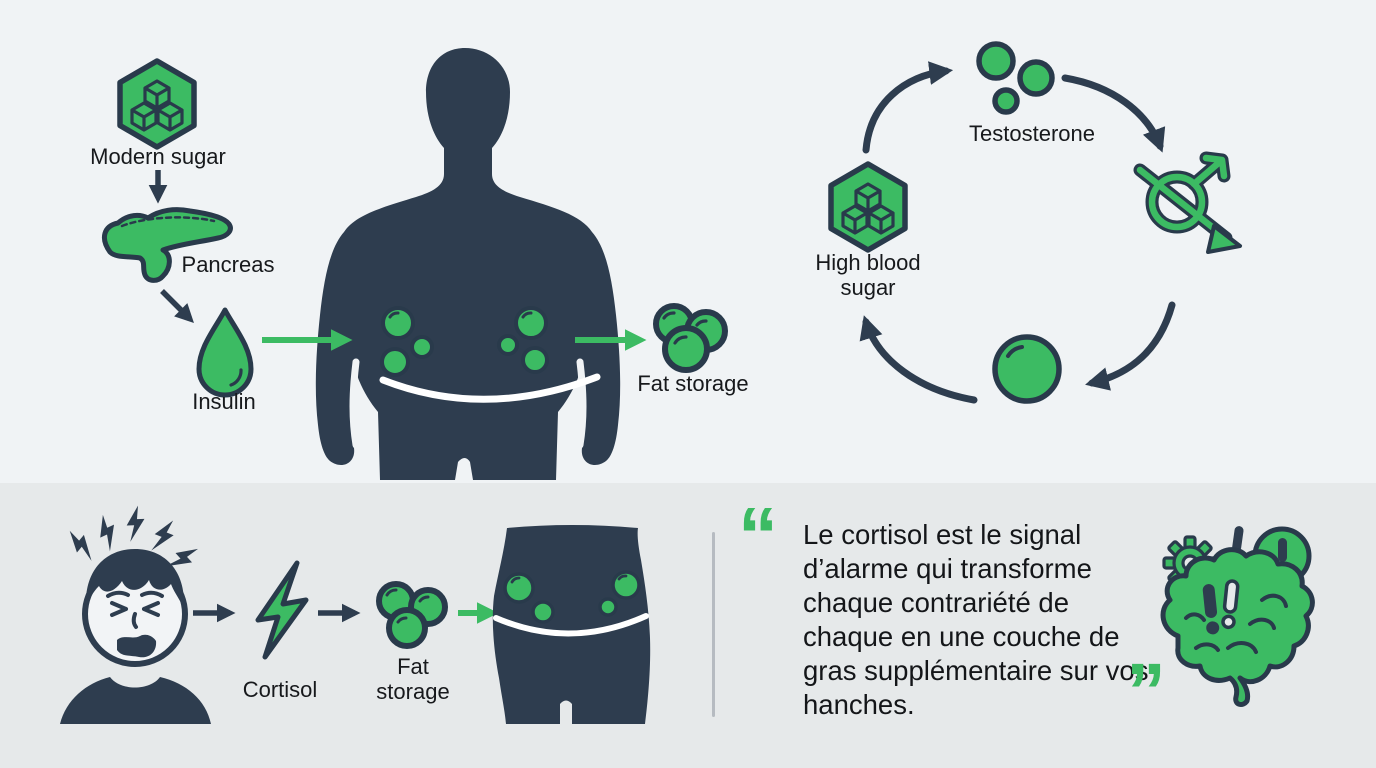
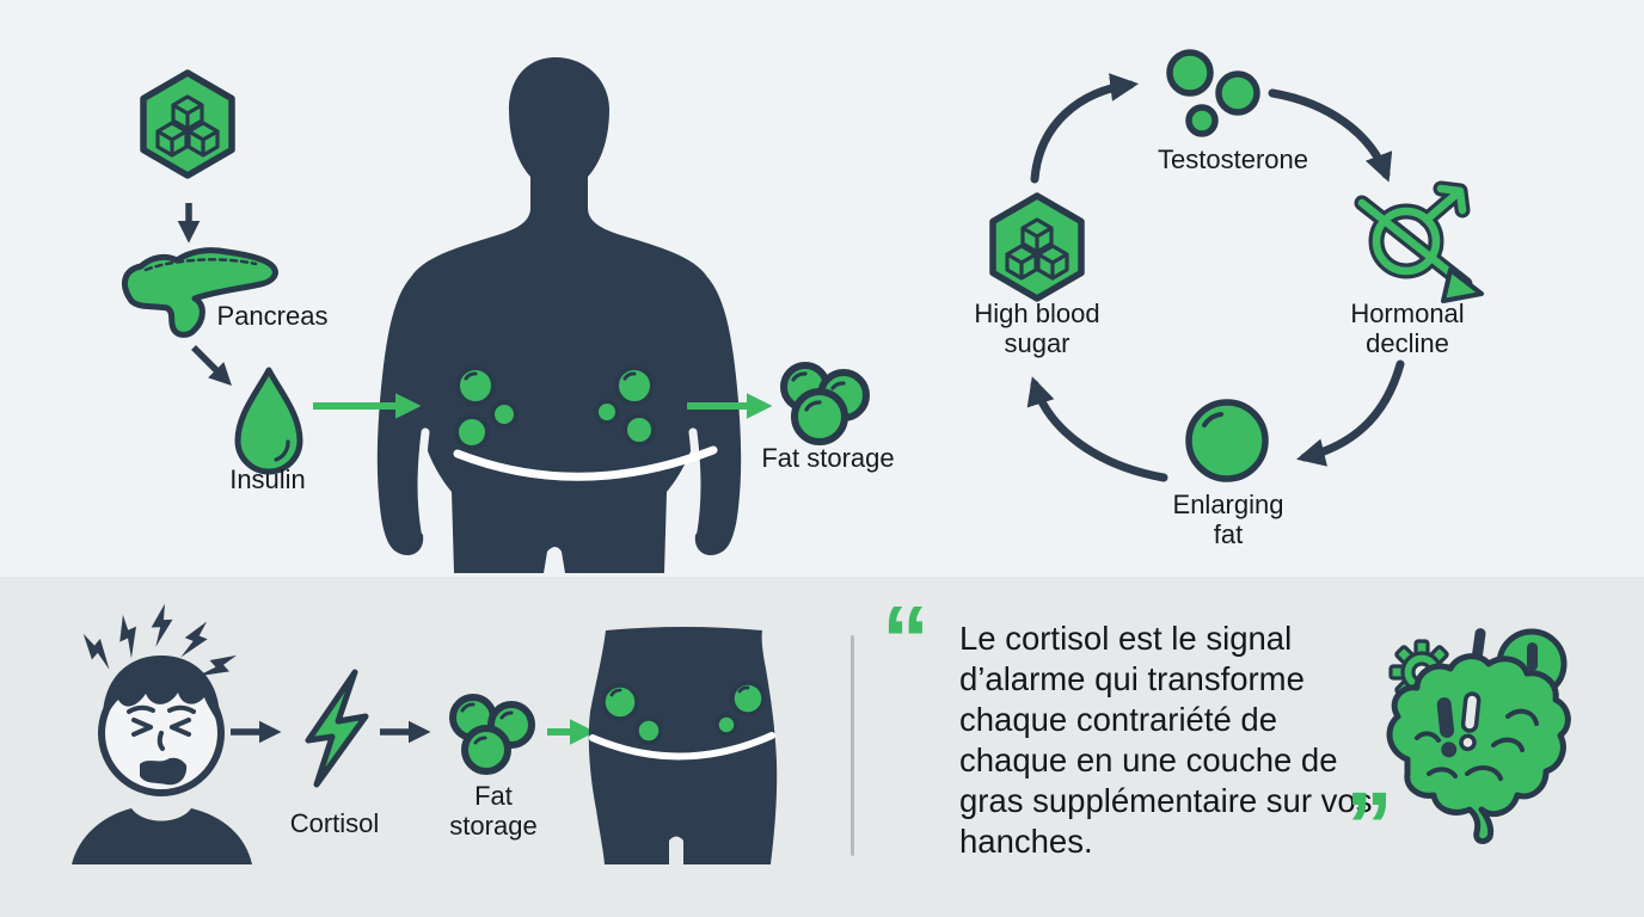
- Modern sugar
  Pancreas
  Insulin
  Fat storage
  Testosterone
  High blood
  sugar
+ Hormonal
+ decline
+ Enlarging
+ fat
  Cortisol
  Fat
  storage
  “
  Le cortisol est le signal d’alarme qui transforme chaque contrariété de chaque en une couche de gras supplémentaire sur vos hanches.
  ”
